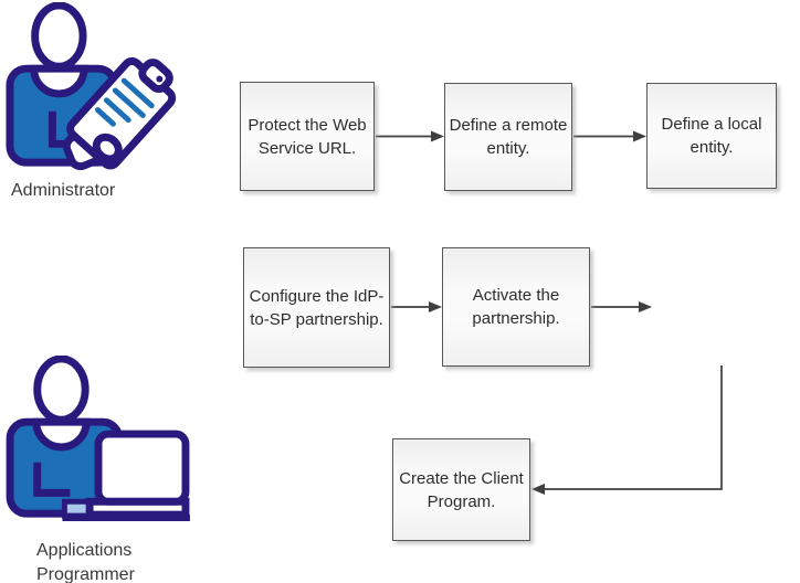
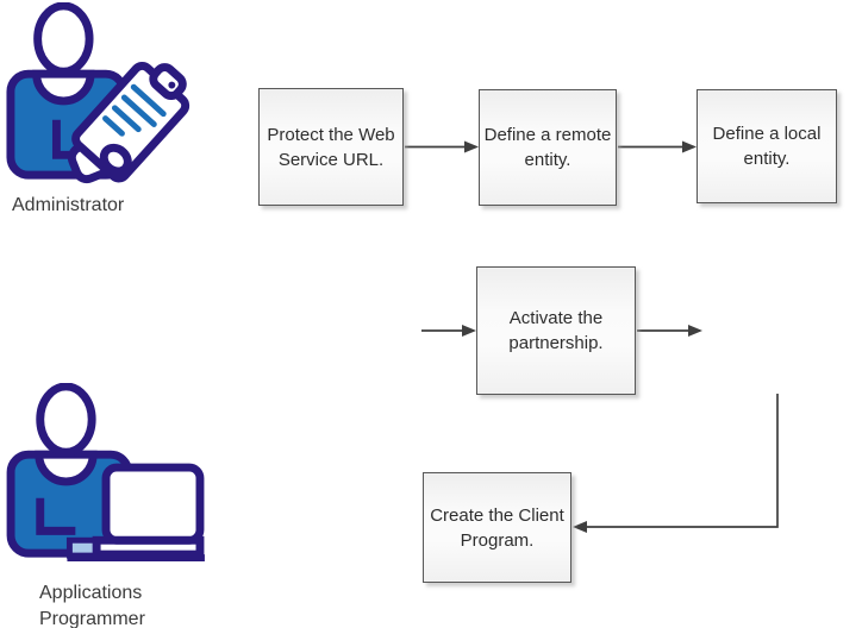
  Administrator
  Applications
  Programmer
  Protect the Web
  Service URL.
  Define a remote
  entity.
  Define a local
  entity.
- Configure the IdP-
- to-SP partnership.
  Activate the
  partnership.
  Create the Client
  Program.
